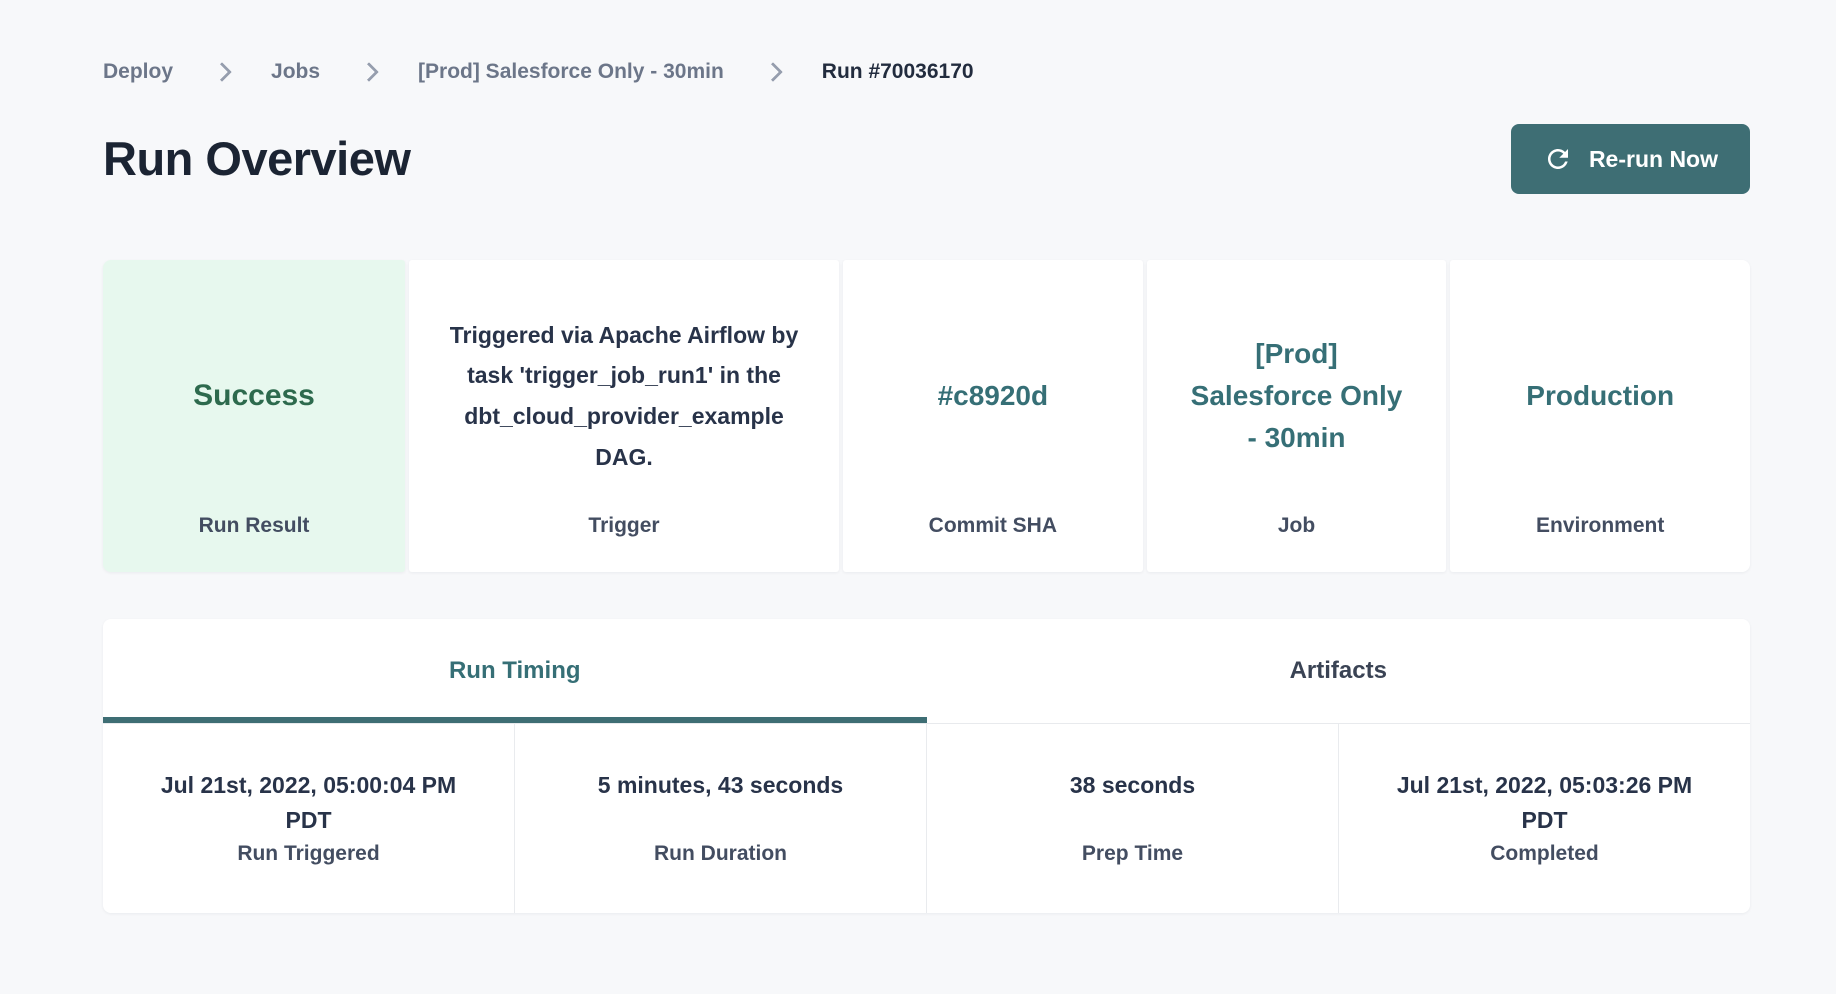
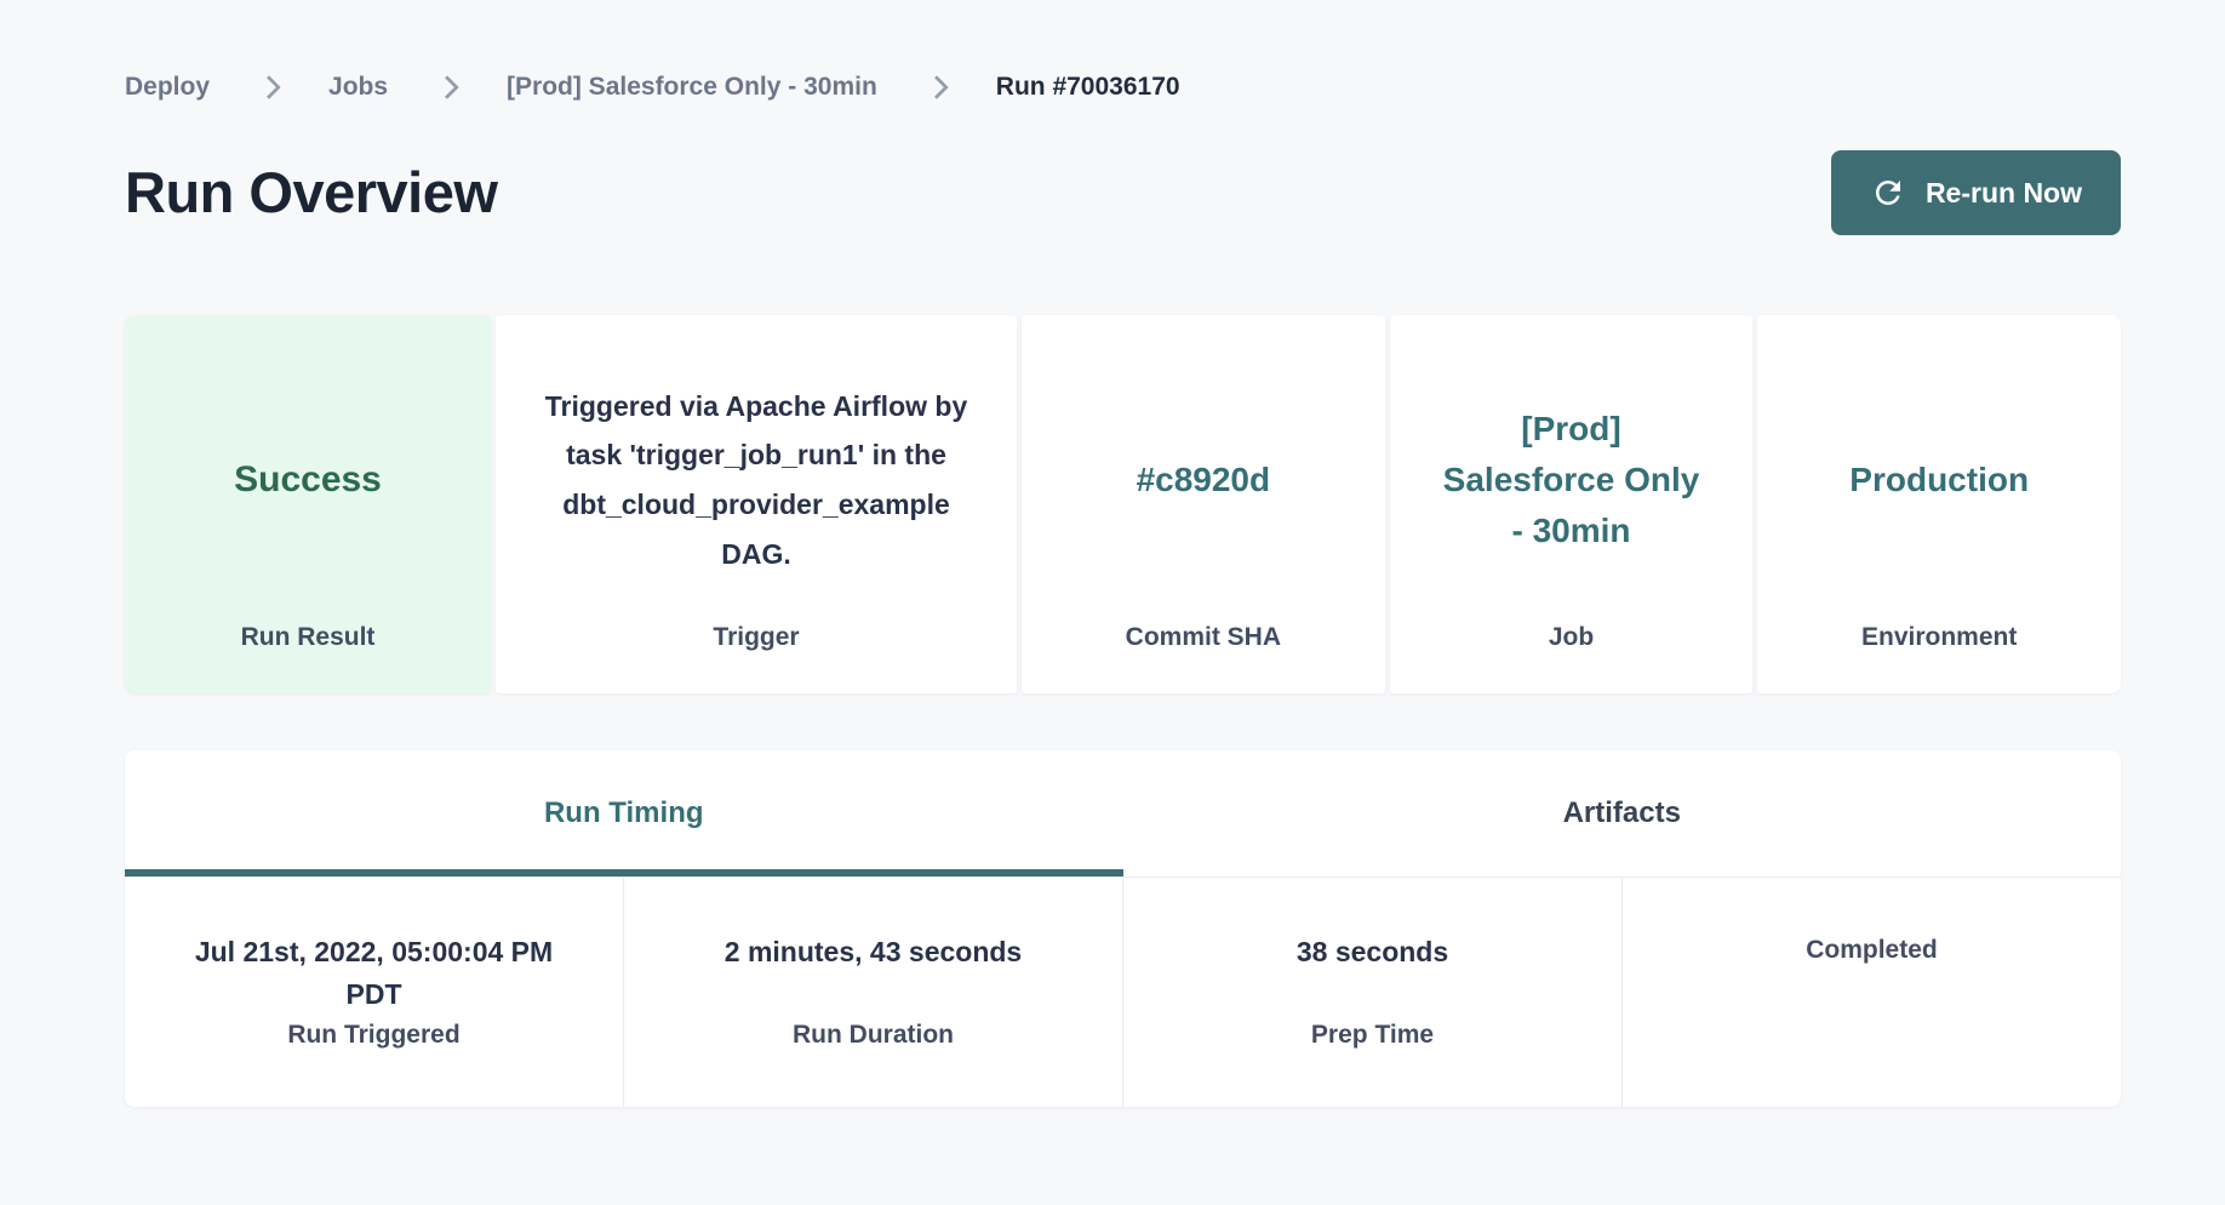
  Deploy
  Jobs
  [Prod] Salesforce Only - 30min
  Run #70036170
  Run Overview
  Re-run Now
  Success
  Run Result
  Triggered via Apache Airflow by task 'trigger_job_run1' in the dbt_cloud_provider_example DAG.
  Trigger
  #c8920d
  Commit SHA
  [Prod] Salesforce Only - 30min
  Job
  Production
  Environment
  Run Timing
  Artifacts
  Jul 21st, 2022, 05:00:04 PM PDT
  Run Triggered
- 5 minutes, 43 seconds
+ 2 minutes, 43 seconds
  Run Duration
  38 seconds
  Prep Time
- Jul 21st, 2022, 05:03:26 PM PDT
  Completed
